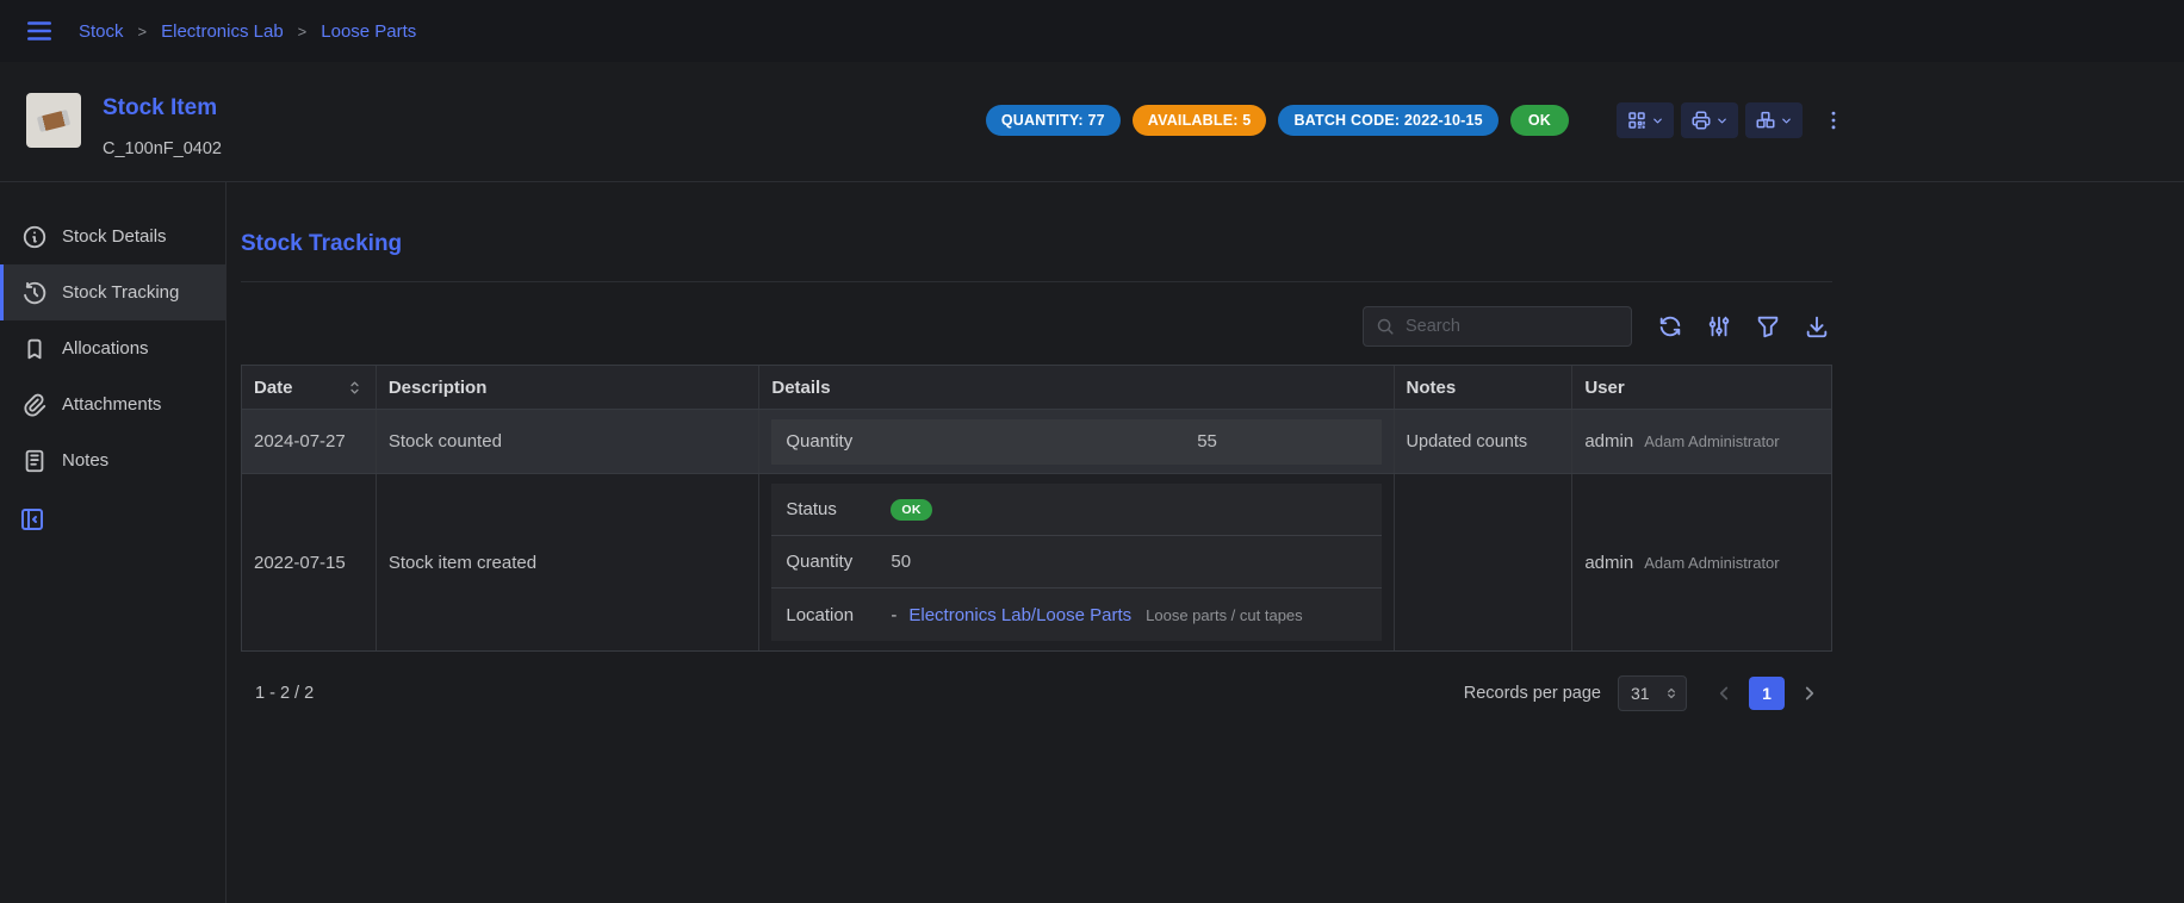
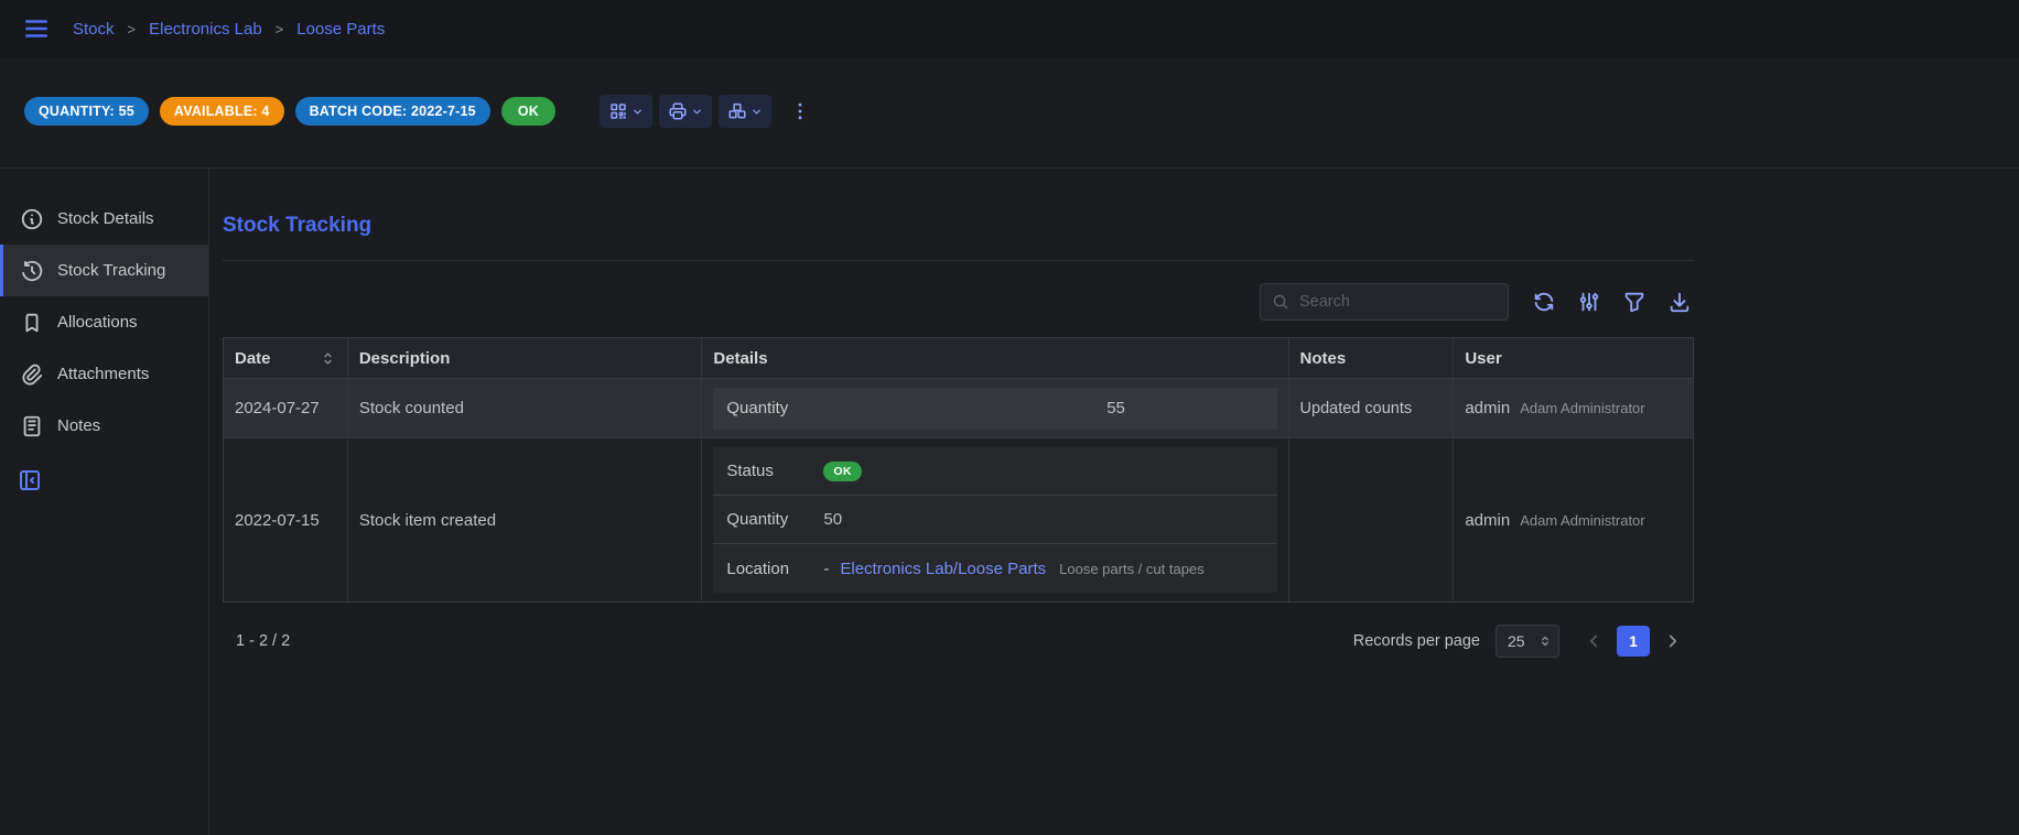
  Stock
  >
  Electronics Lab
  >
  Loose Parts
- Stock Item
- C_100nF_0402
- QUANTITY: 77
+ QUANTITY: 55
- AVAILABLE: 5
+ AVAILABLE: 4
- BATCH CODE: 2022-10-15
+ BATCH CODE: 2022-7-15
  OK
  Stock Details
  Stock Tracking
  Allocations
  Attachments
  Notes
  Stock Tracking
  Search
  Date
  Description
  Details
  Notes
  User
  2024-07-27
  Stock counted
  Quantity
  55
  Updated counts
  admin
  Adam Administrator
  2022-07-15
  Stock item created
  Status
  OK
  Quantity
  50
  Location
  -
  Electronics Lab/Loose Parts
  Loose parts / cut tapes
  admin
  Adam Administrator
  1 - 2 / 2
  Records per page
- 31
+ 25
  1
